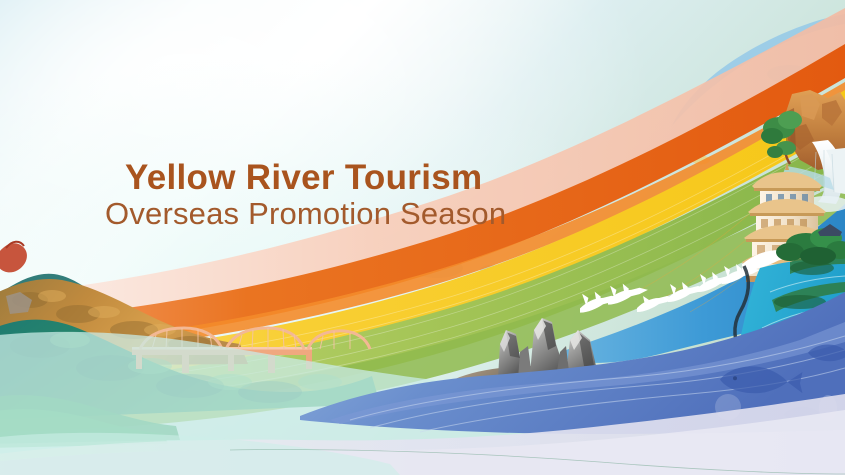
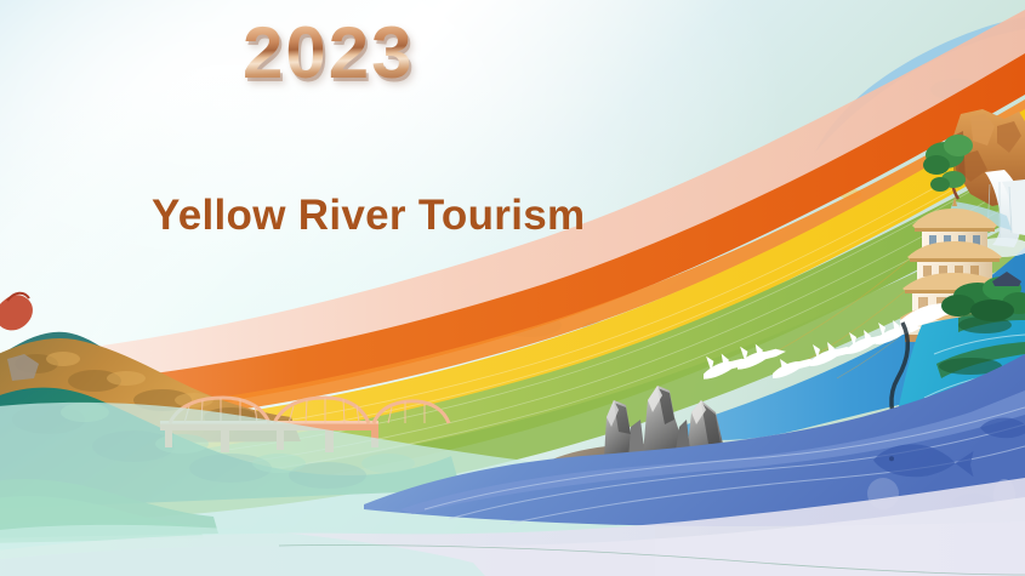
+ 2023
  Yellow River Tourism
- Overseas Promotion Season
